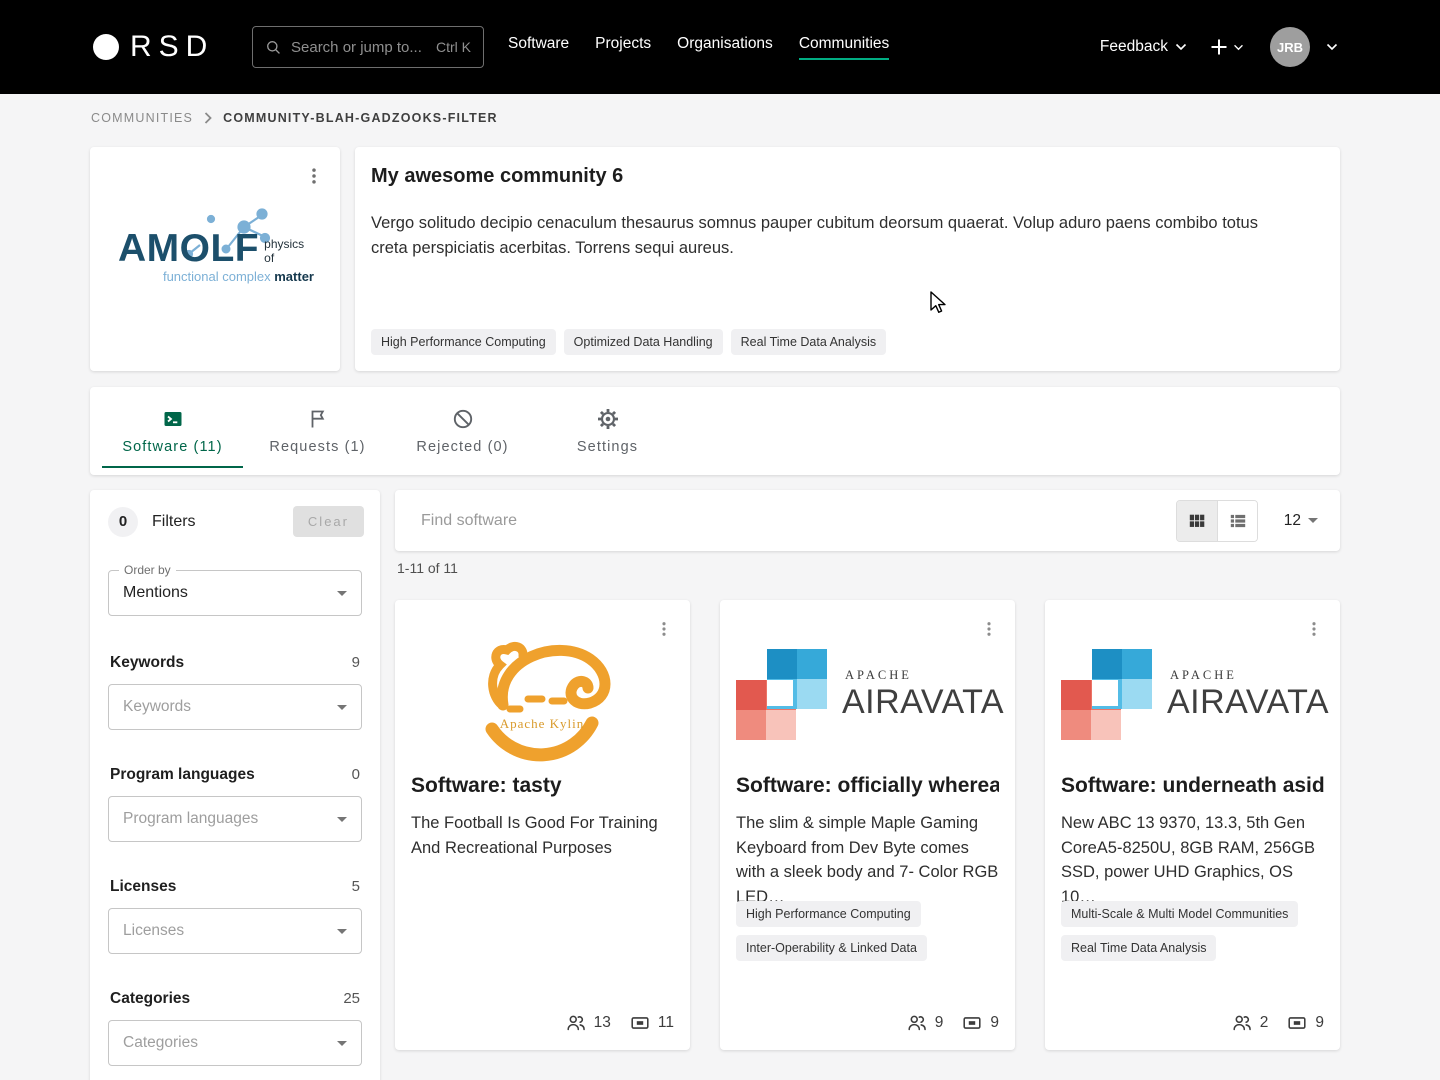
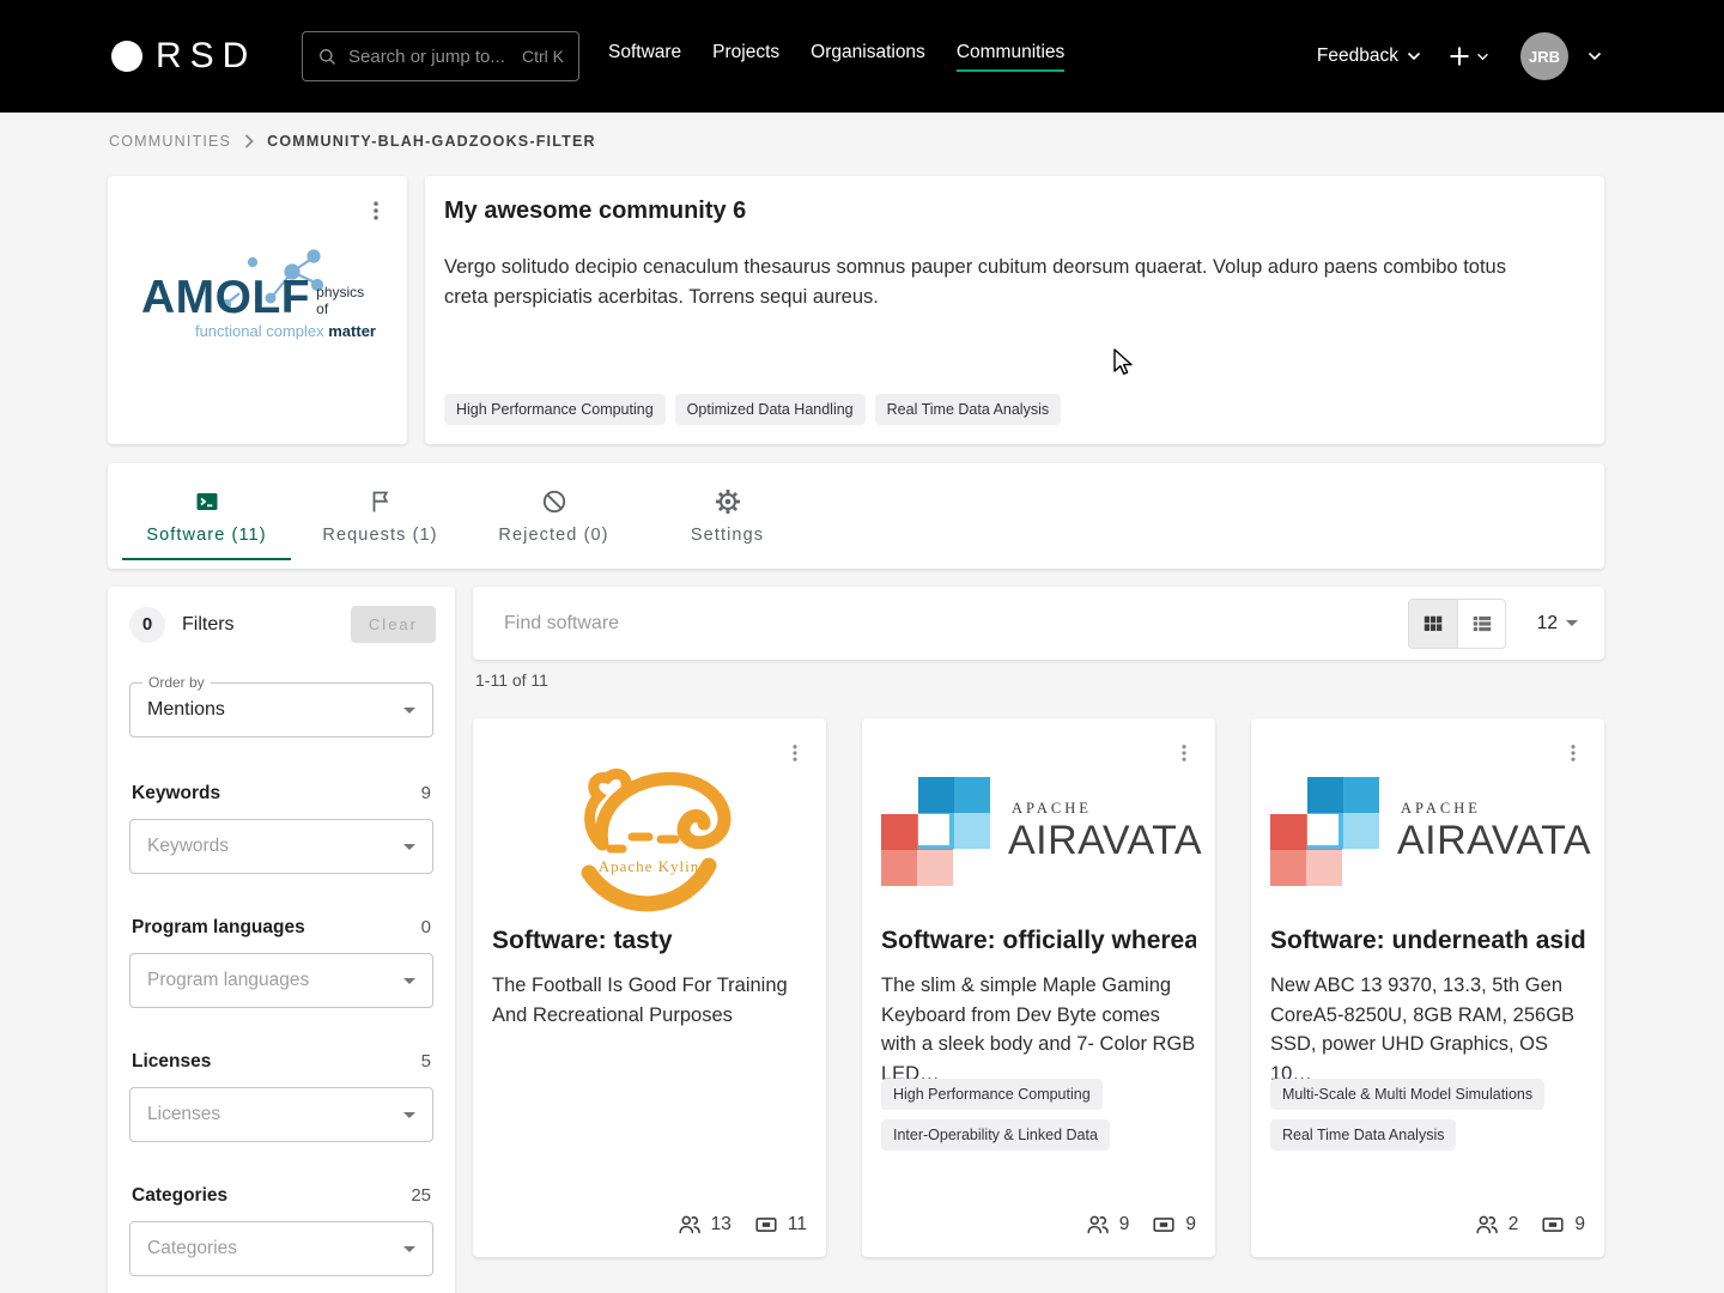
  RSD
  Search or jump to...
  Ctrl K
  Software
  Projects
  Organisations
  Communities
  Feedback
  JRB
  COMMUNITIES
  COMMUNITY-BLAH-GADZOOKS-FILTER
  AMOLF
  physics of
  functional complex matter
  My awesome community 6
  Vergo solitudo decipio cenaculum thesaurus somnus pauper cubitum deorsum quaerat. Volup aduro paens combibo totus creta perspiciatis acerbitas. Torrens sequi aureus.
  High Performance Computing
  Optimized Data Handling
  Real Time Data Analysis
  Software (11)
  Requests (1)
  Rejected (0)
  Settings
  0
  Filters
  Clear
  Order by
  Mentions
  Keywords
  9
  Keywords
  Program languages
  0
  Program languages
  Licenses
  5
  Licenses
  Categories
  25
  Categories
  Find software
  12
  1-11 of 11
  Apache Kylin
  Software: tasty
  The Football Is Good For Training And Recreational Purposes
  13
  11
  APACHE
  AIRAVATA
  Software: officially wherea
  The slim & simple Maple Gaming Keyboard from Dev Byte comes with a sleek body and 7- Color RGB LED…
  High Performance Computing
  Inter-Operability & Linked Data
  9
  9
  APACHE
  AIRAVATA
  Software: underneath asid
  New ABC 13 9370, 13.3, 5th Gen CoreA5-8250U, 8GB RAM, 256GB SSD, power UHD Graphics, OS 10…
- Multi-Scale & Multi Model Communities
+ Multi-Scale & Multi Model Simulations
  Real Time Data Analysis
  2
  9
